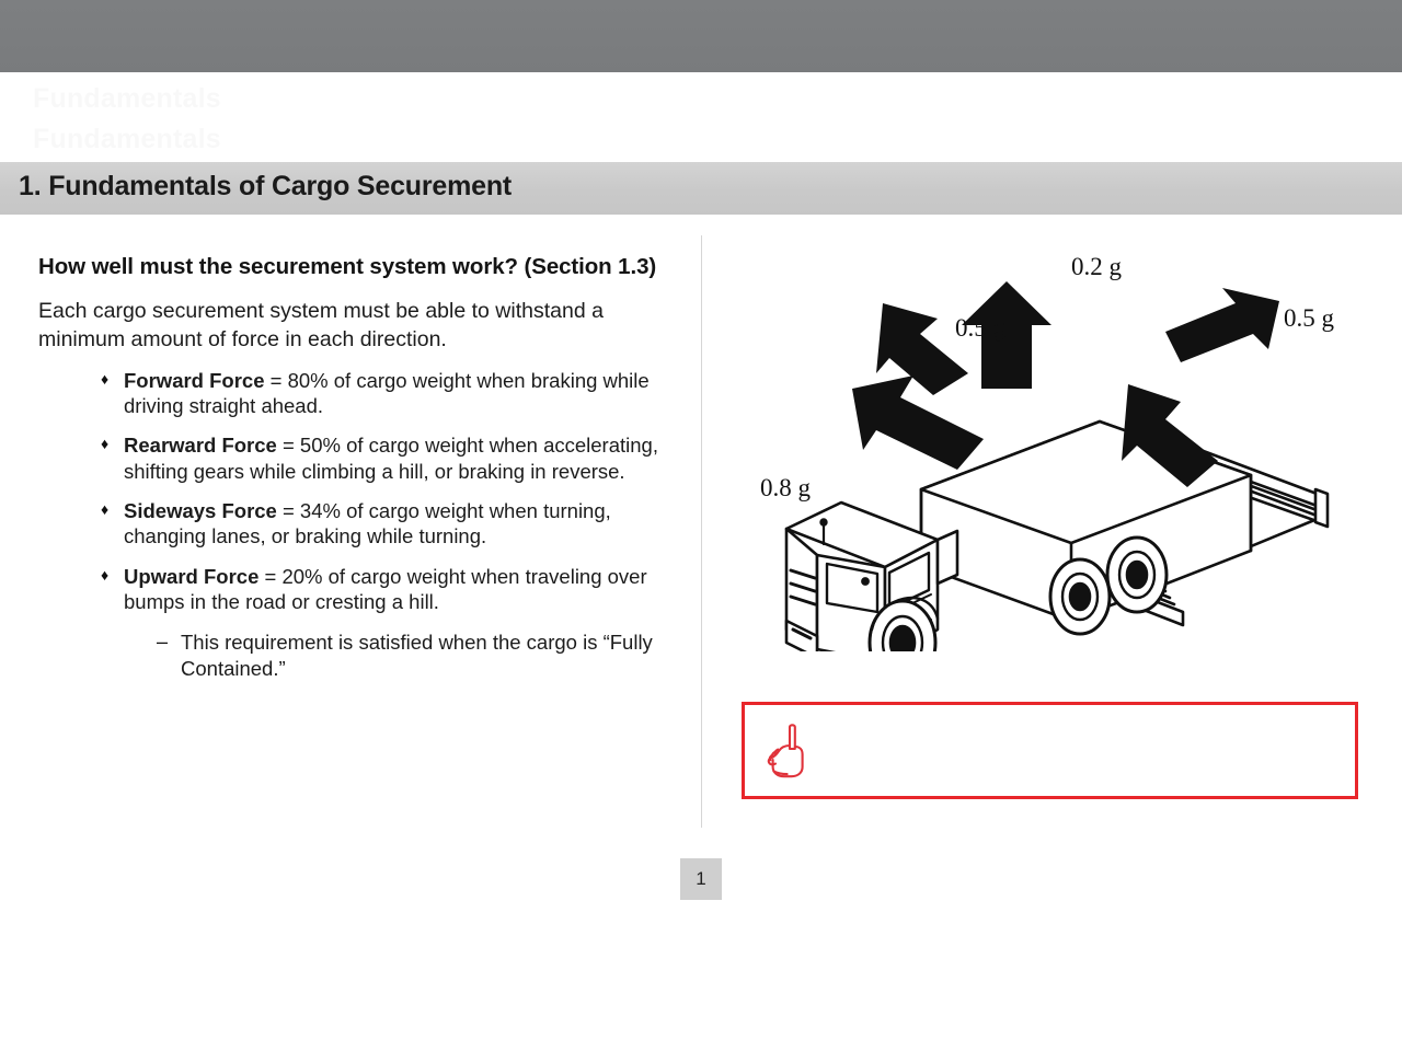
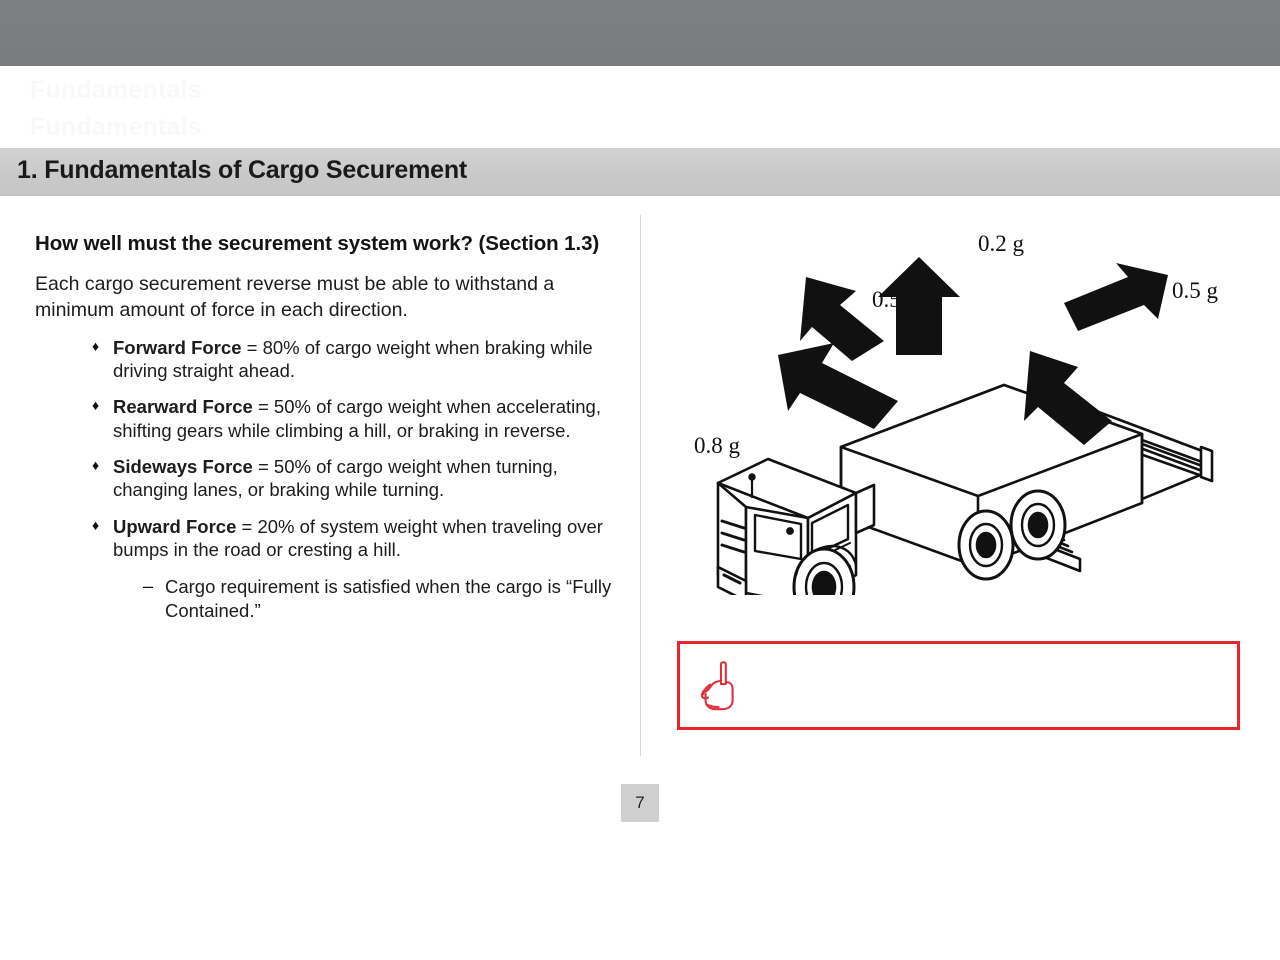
  1. Fundamentals of Cargo Securement
  How well must the securement system work? (Section 1.3)
- Each cargo securement system must be able to withstand a minimum amount of force in each direction.
+ Each cargo securement reverse must be able to withstand a minimum amount of force in each direction.
  ♦
  Forward Force = 80% of cargo weight when braking while driving straight ahead.
  ♦
  Rearward Force = 50% of cargo weight when accelerating, shifting gears while climbing a hill, or braking in reverse.
  ♦
- Sideways Force = 34% of cargo weight when turning, changing lanes, or braking while turning.
+ Sideways Force = 50% of cargo weight when turning, changing lanes, or braking while turning.
  ♦
- Upward Force = 20% of cargo weight when traveling over bumps in the road or cresting a hill.
+ Upward Force = 20% of system weight when traveling over bumps in the road or cresting a hill.
  –
- This requirement is satisfied when the cargo is “Fully Contained.”
+ Cargo requirement is satisfied when the cargo is “Fully Contained.”
- 1
+ 7
  0.2 g
  0.5 g
  0.5 g
  0.8 g
